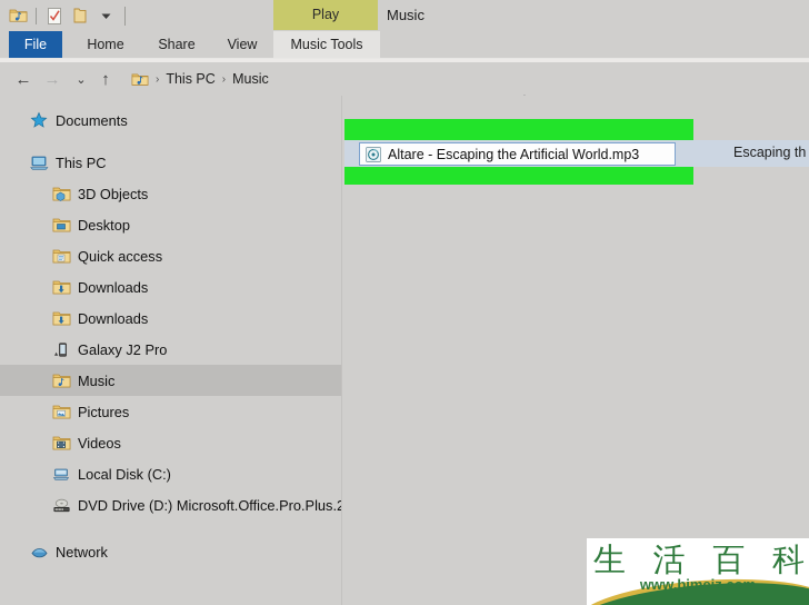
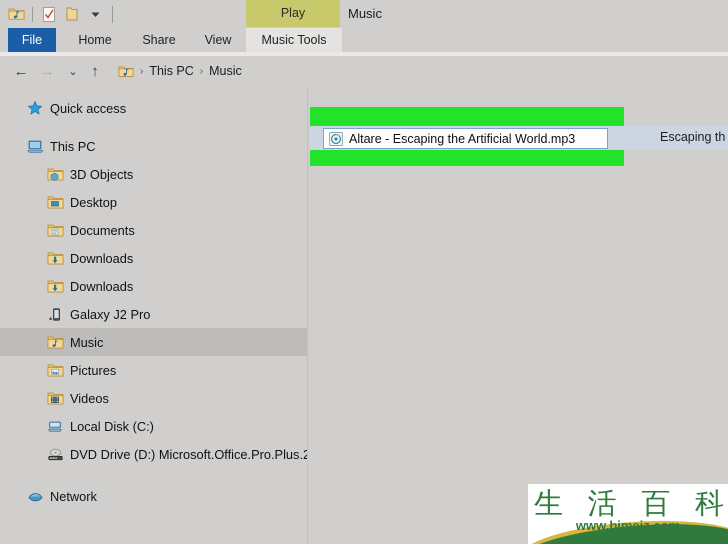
  Play
  Music
  File
  Home
  Share
  View
  Music Tools
  ←
  →
  ⌄
  ↑
  ›
  This PC
  ›
  Music
- Documents
+ Quick access
  This PC
  3D Objects
  Desktop
- Quick access
+ Documents
  Downloads
  Downloads
  Galaxy J2 Pro
  Music
  Pictures
  Videos
  Local Disk (C:)
  DVD Drive (D:) Microsoft.Office.Pro.Plus.
  Network
  Escaping th
  Altare - Escaping the Artificial World.mp3
  生
  活
  百
  科
  www.bimeiz.com
